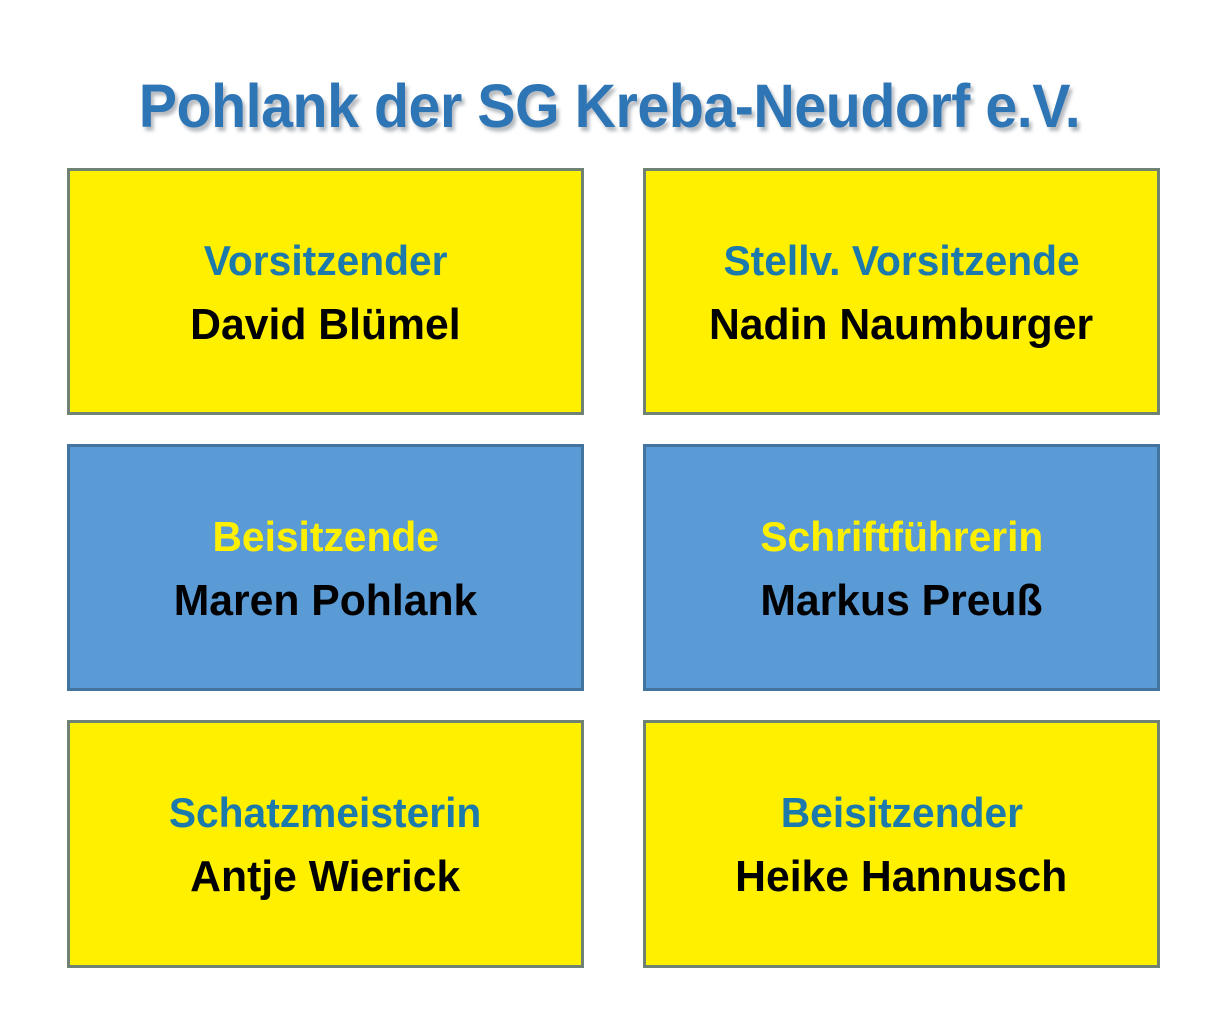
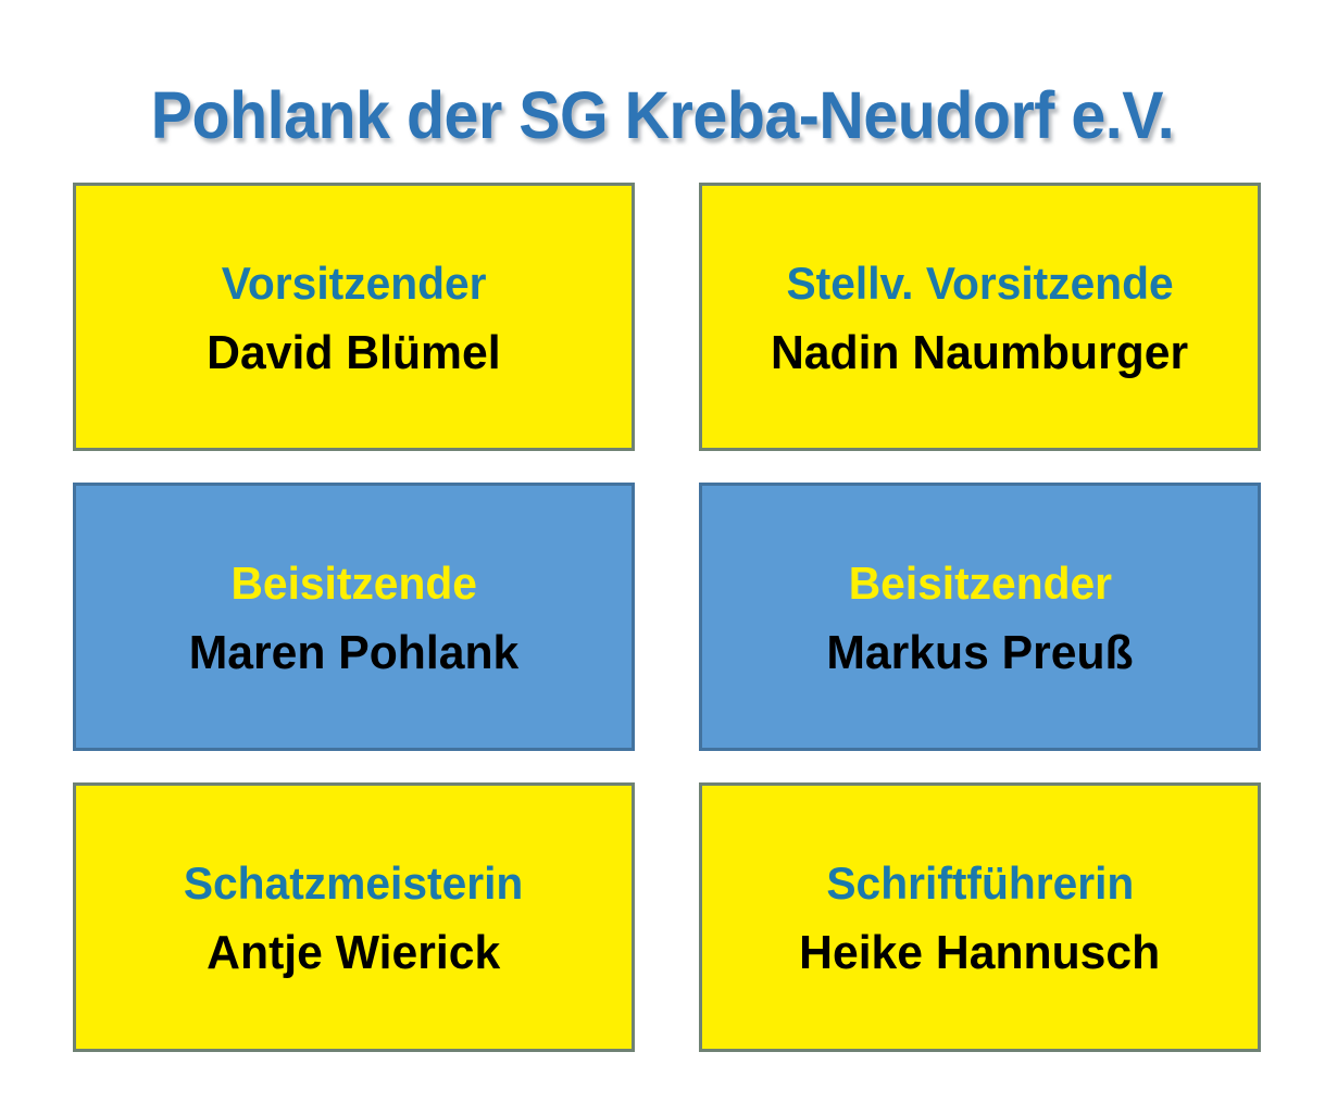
  Pohlank der SG Kreba-Neudorf e.V.
  Vorsitzender
  David Blümel
  Stellv. Vorsitzende
  Nadin Naumburger
  Beisitzende
  Maren Pohlank
- Schriftführerin
+ Beisitzender
  Markus Preuß
  Schatzmeisterin
  Antje Wierick
- Beisitzender
+ Schriftführerin
  Heike Hannusch
